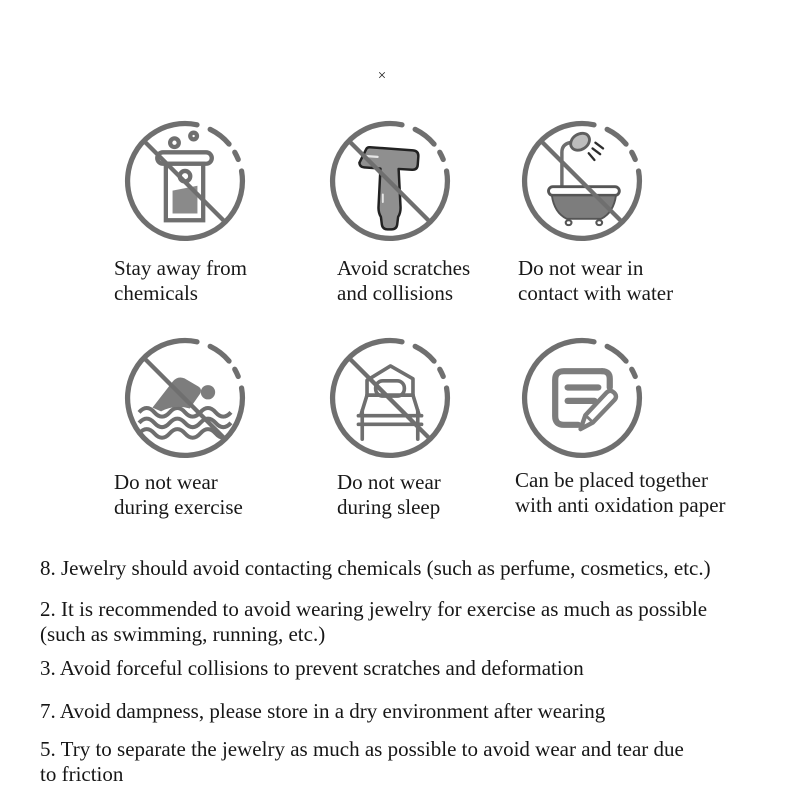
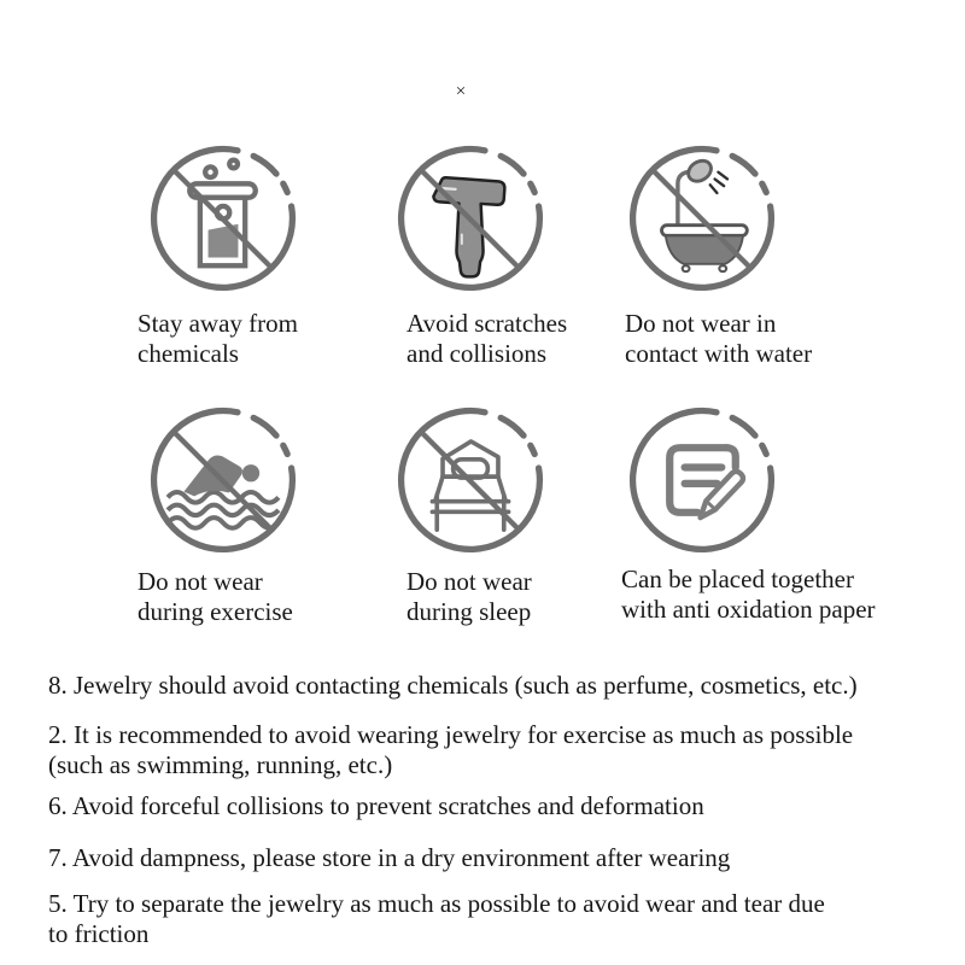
  ×
  Stay away from
  chemicals
  Avoid scratches
  and collisions
  Do not wear in
  contact with water
  Do not wear
  during exercise
  Do not wear
  during sleep
  Can be placed together
  with anti oxidation paper
  8. Jewelry should avoid contacting chemicals (such as perfume, cosmetics, etc.)
  2. It is recommended to avoid wearing jewelry for exercise as much as possible
  (such as swimming, running, etc.)
- 3. Avoid forceful collisions to prevent scratches and deformation
+ 6. Avoid forceful collisions to prevent scratches and deformation
  7. Avoid dampness, please store in a dry environment after wearing
  5. Try to separate the jewelry as much as possible to avoid wear and tear due
  to friction
